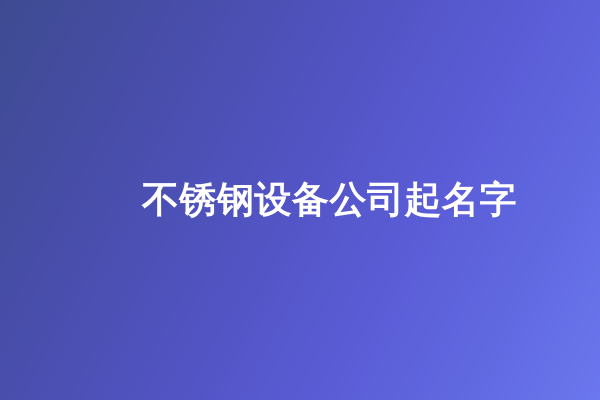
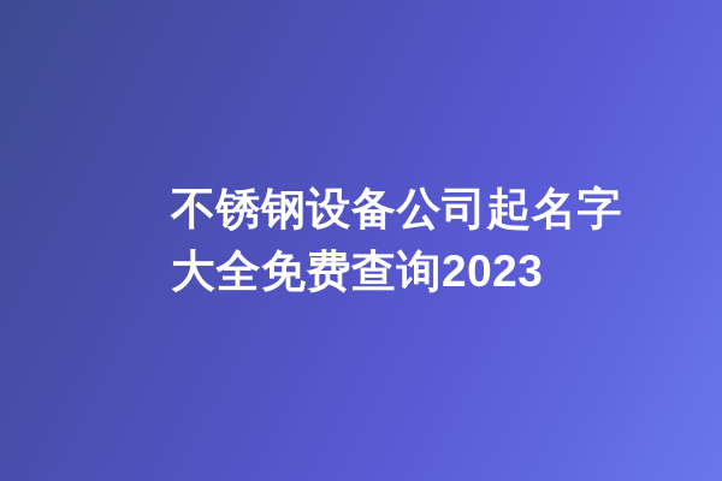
  不锈钢设备公司起名字
+ 大全免费查询2023
